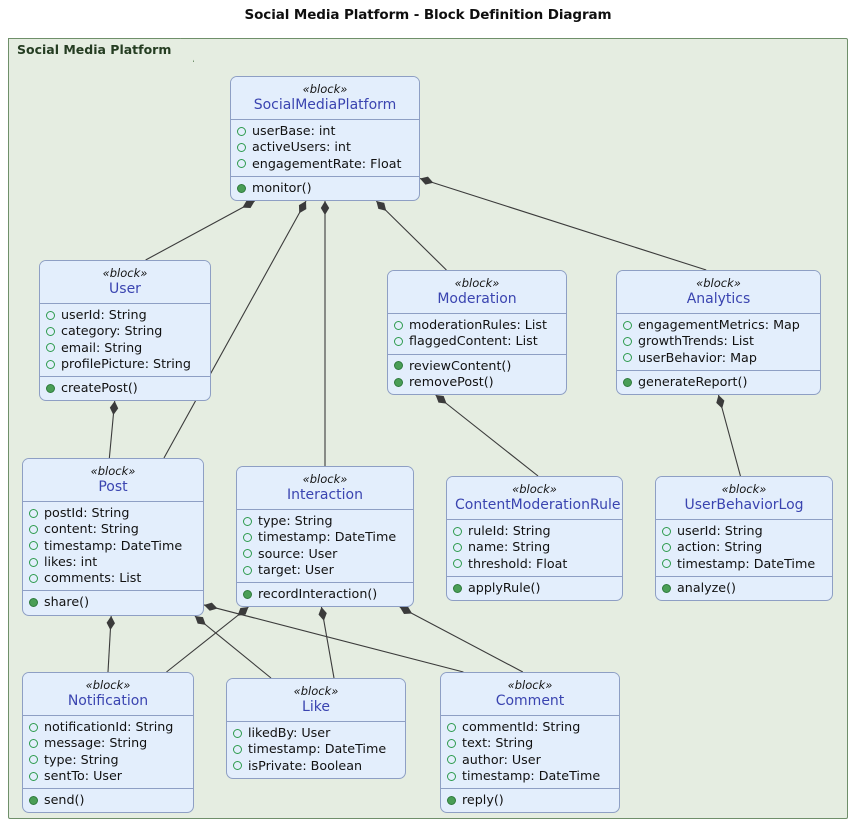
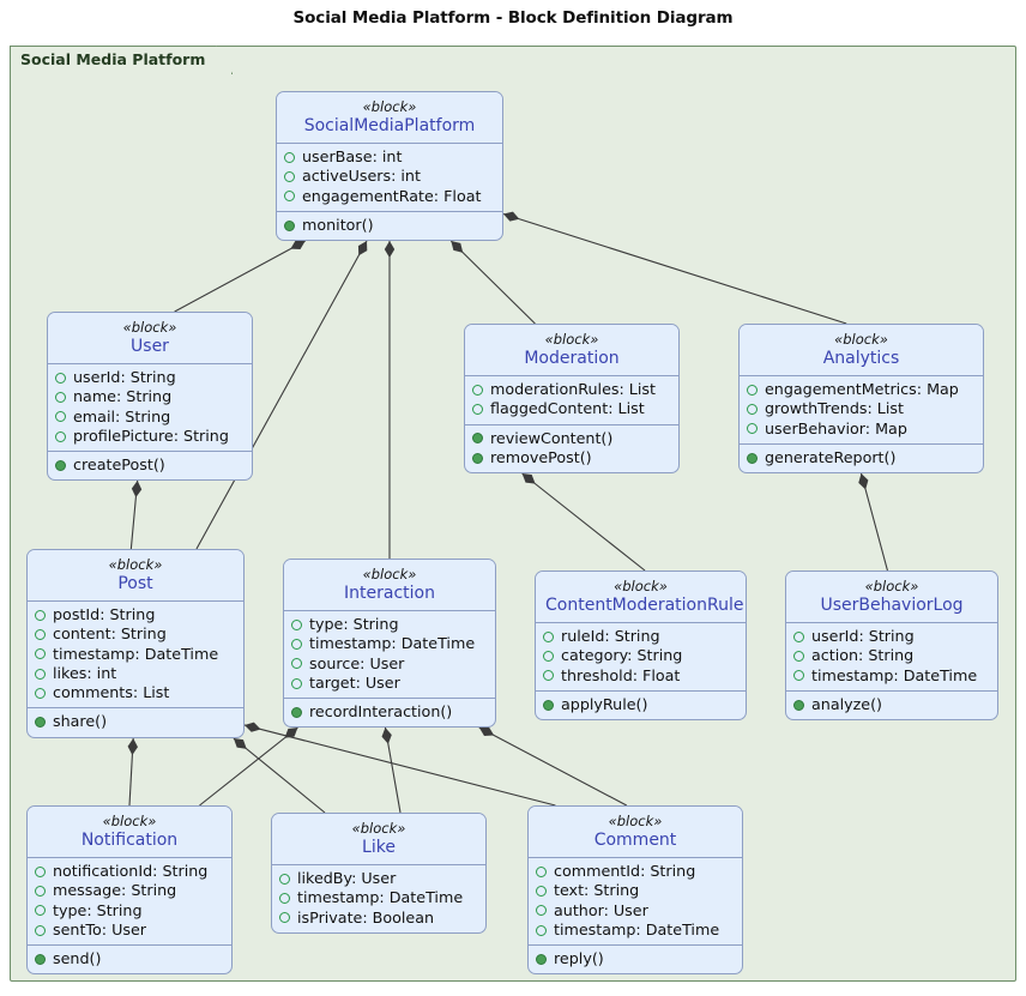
  Social Media Platform - Block Definition Diagram
  Social Media Platform
  «block»
  SocialMediaPlatform
  userBase: int
  activeUsers: int
  engagementRate: Float
  monitor()
  «block»
  User
  userId: String
- category: String
+ name: String
  email: String
  profilePicture: String
  createPost()
  «block»
  Moderation
  moderationRules: List
  flaggedContent: List
  reviewContent()
  removePost()
  «block»
  Analytics
  engagementMetrics: Map
  growthTrends: List
  userBehavior: Map
  generateReport()
  «block»
  Post
  postId: String
  content: String
  timestamp: DateTime
  likes: int
  comments: List
  share()
  «block»
  Interaction
  type: String
  timestamp: DateTime
  source: User
  target: User
  recordInteraction()
  «block»
  ContentModerationRule
  ruleId: String
- name: String
+ category: String
  threshold: Float
  applyRule()
  «block»
  UserBehaviorLog
  userId: String
  action: String
  timestamp: DateTime
  analyze()
  «block»
  Notification
  notificationId: String
  message: String
  type: String
  sentTo: User
  send()
  «block»
  Like
  likedBy: User
  timestamp: DateTime
  isPrivate: Boolean
  «block»
  Comment
  commentId: String
  text: String
  author: User
  timestamp: DateTime
  reply()
